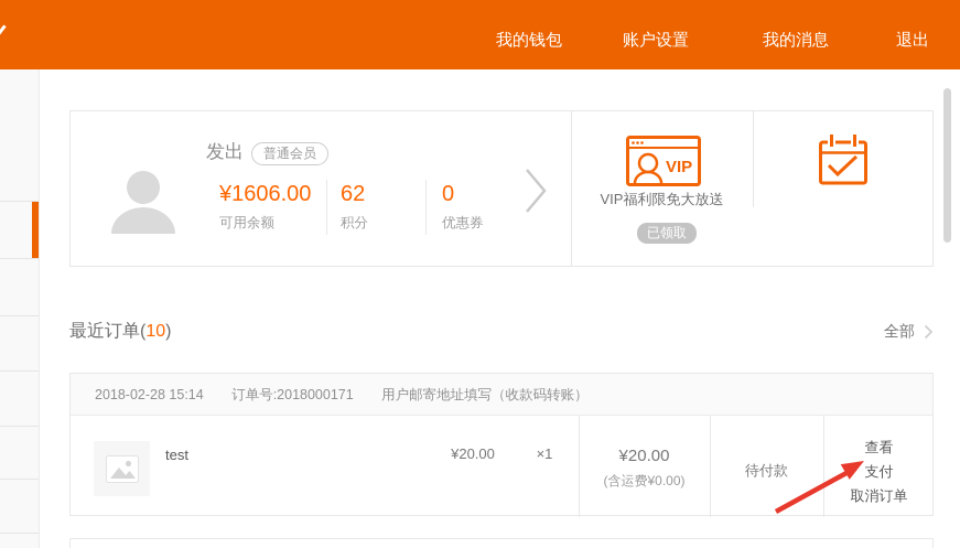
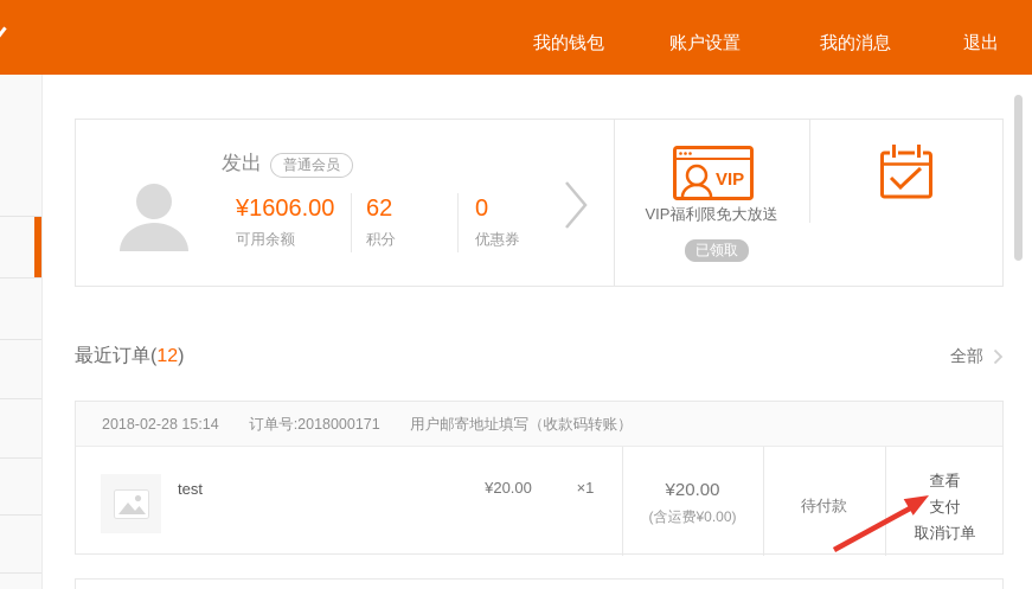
  我的钱包
  账户设置
  我的消息
  退出
  发出
  普通会员
  ¥1606.00
  可用余额
  62
  积分
  0
  优惠券
  VIP
  VIP福利限免大放送
  已领取
- 最近订单(10)
+ 最近订单(12)
  全部
  2018-02-28 15:14 订单号:2018000171 用户邮寄地址填写（收款码转账）
  test
  ¥20.00
  ×1
  ¥20.00
  (含运费¥0.00)
  待付款
  查看
  支付
  取消订单
